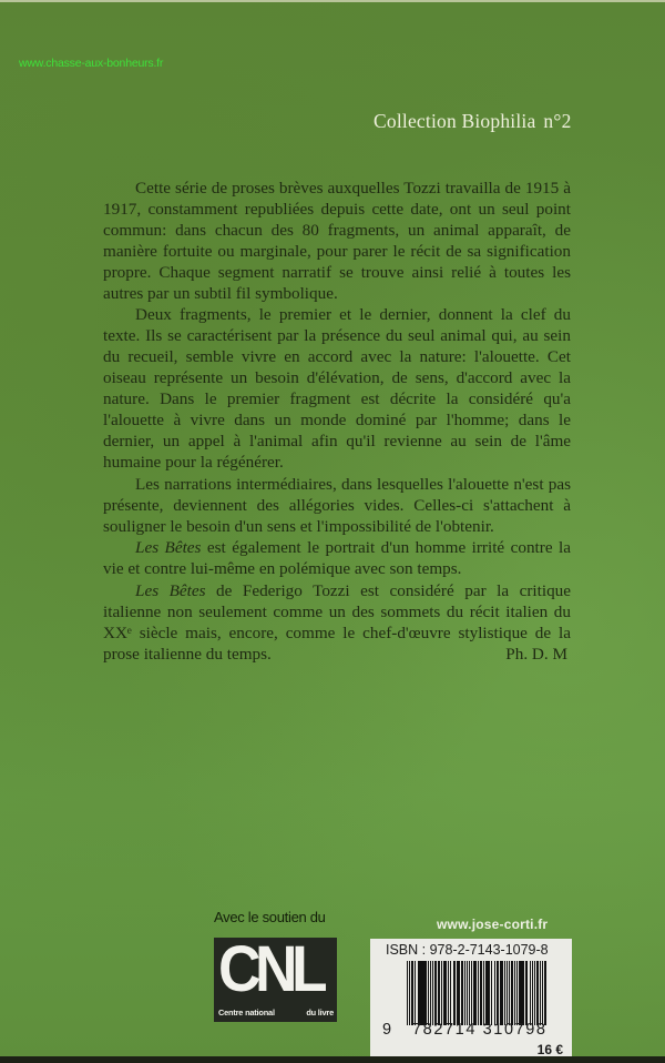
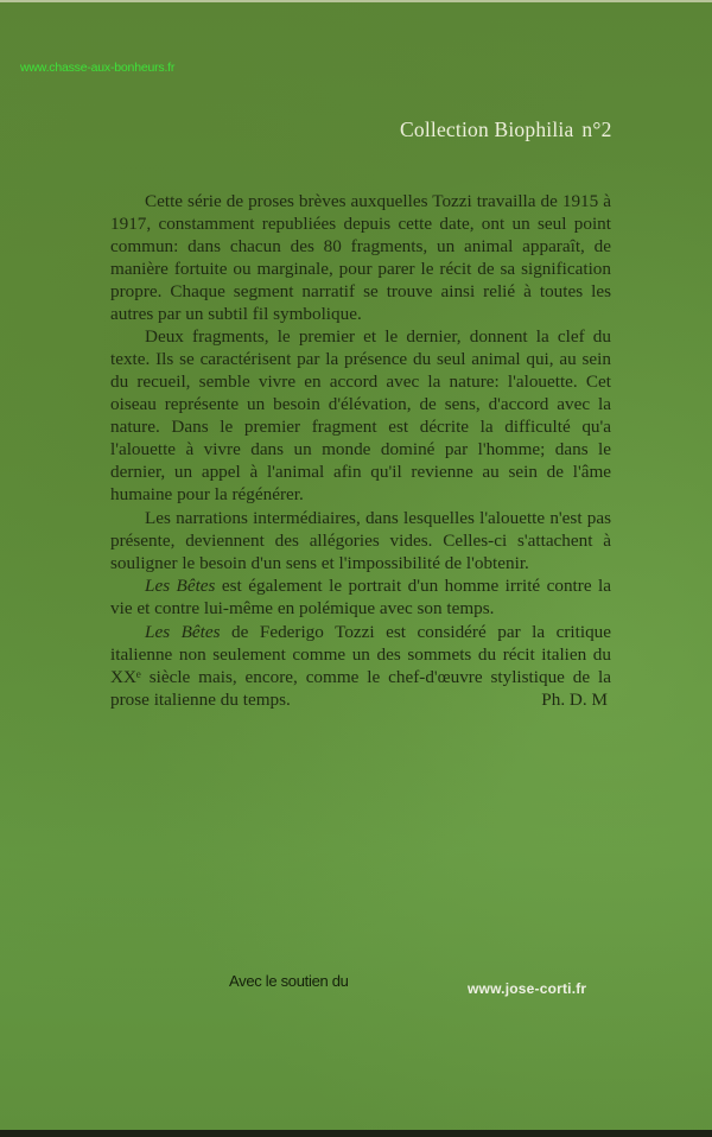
  www.chasse-aux-bonheurs.fr
  Collection Biophilia n°2
  Cette série de proses brèves auxquelles Tozzi travailla de 1915 à 1917, constamment republiées depuis cette date, ont un seul point commun: dans chacun des 80 fragments, un animal apparaît, de manière fortuite ou marginale, pour parer le récit de sa signification propre. Chaque segment narratif se trouve ainsi relié à toutes les autres par un subtil fil symbolique.
- Deux fragments, le premier et le dernier, donnent la clef du texte. Ils se caractérisent par la présence du seul animal qui, au sein du recueil, semble vivre en accord avec la nature: l'alouette. Cet oiseau représente un besoin d'élévation, de sens, d'accord avec la nature. Dans le premier fragment est décrite la considéré qu'a l'alouette à vivre dans un monde dominé par l'homme; dans le dernier, un appel à l'animal afin qu'il revienne au sein de l'âme humaine pour la régénérer.
+ Deux fragments, le premier et le dernier, donnent la clef du texte. Ils se caractérisent par la présence du seul animal qui, au sein du recueil, semble vivre en accord avec la nature: l'alouette. Cet oiseau représente un besoin d'élévation, de sens, d'accord avec la nature. Dans le premier fragment est décrite la difficulté qu'a l'alouette à vivre dans un monde dominé par l'homme; dans le dernier, un appel à l'animal afin qu'il revienne au sein de l'âme humaine pour la régénérer.
  Les narrations intermédiaires, dans lesquelles l'alouette n'est pas présente, deviennent des allégories vides. Celles-ci s'attachent à souligner le besoin d'un sens et l'impossibilité de l'obtenir.
  Les Bêtes est également le portrait d'un homme irrité contre la vie et contre lui-même en polémique avec son temps.
  Les Bêtes de Federigo Tozzi est considéré par la critique italienne non seulement comme un des sommets du récit italien du XXᵉ siècle mais, encore, comme le chef-d'œuvre stylistique de la prose italienne du temps.
  Ph. D. M
  Avec le soutien du
- CNL
- Centre national
- du livre
  www.jose-corti.fr
- ISBN : 978-2-7143-1079-8
- 9
- 782714 310798
- 16 €
